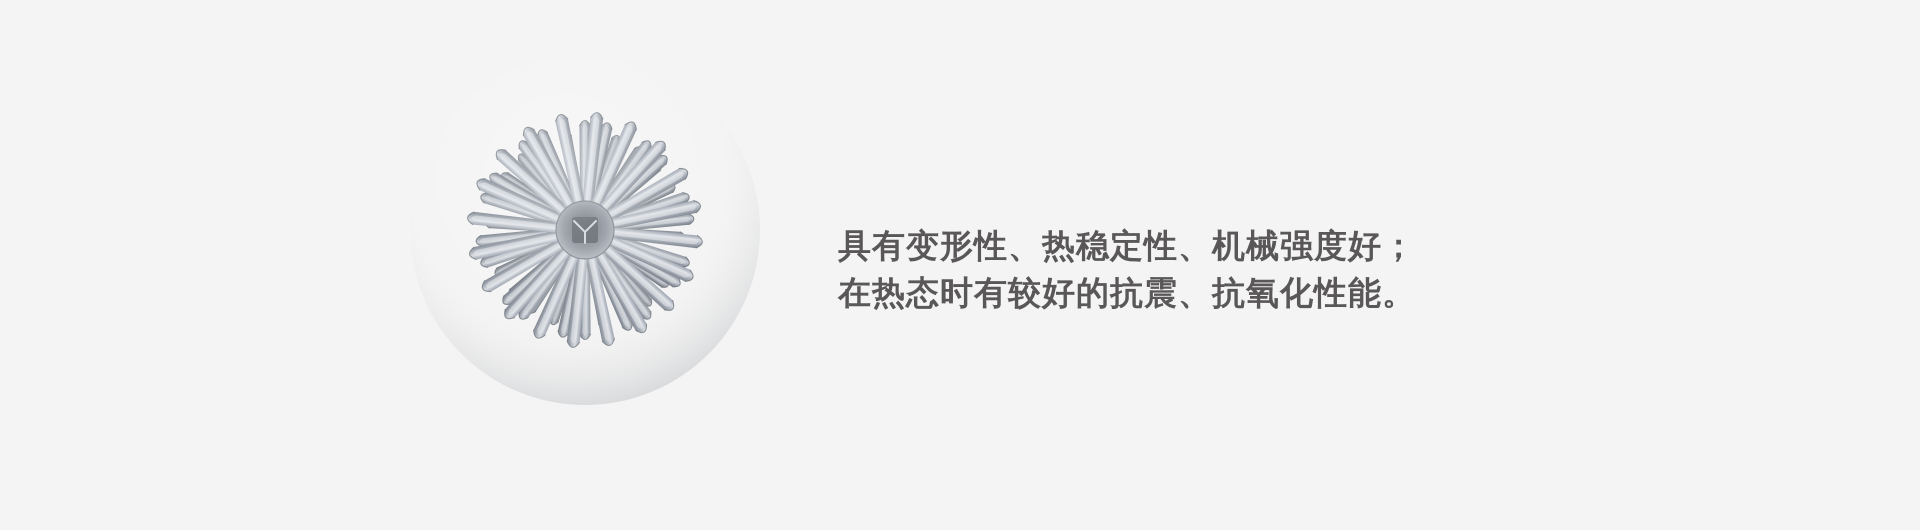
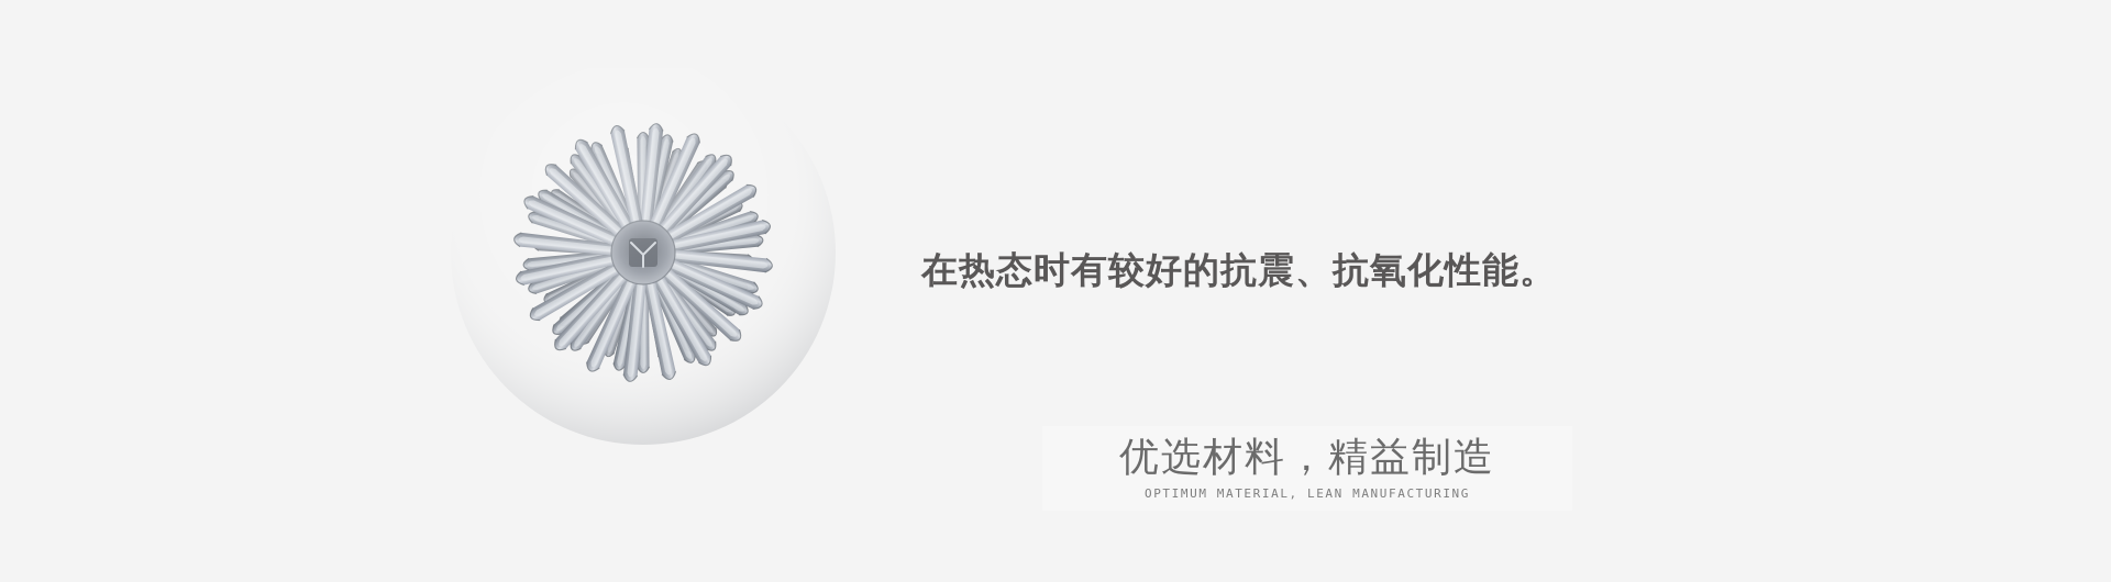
- 具有变形性、热稳定性、机械强度好；
  在热态时有较好的抗震、抗氧化性能。
+ 优选材料，精益制造
+ OPTIMUM MATERIAL, LEAN MANUFACTURING
